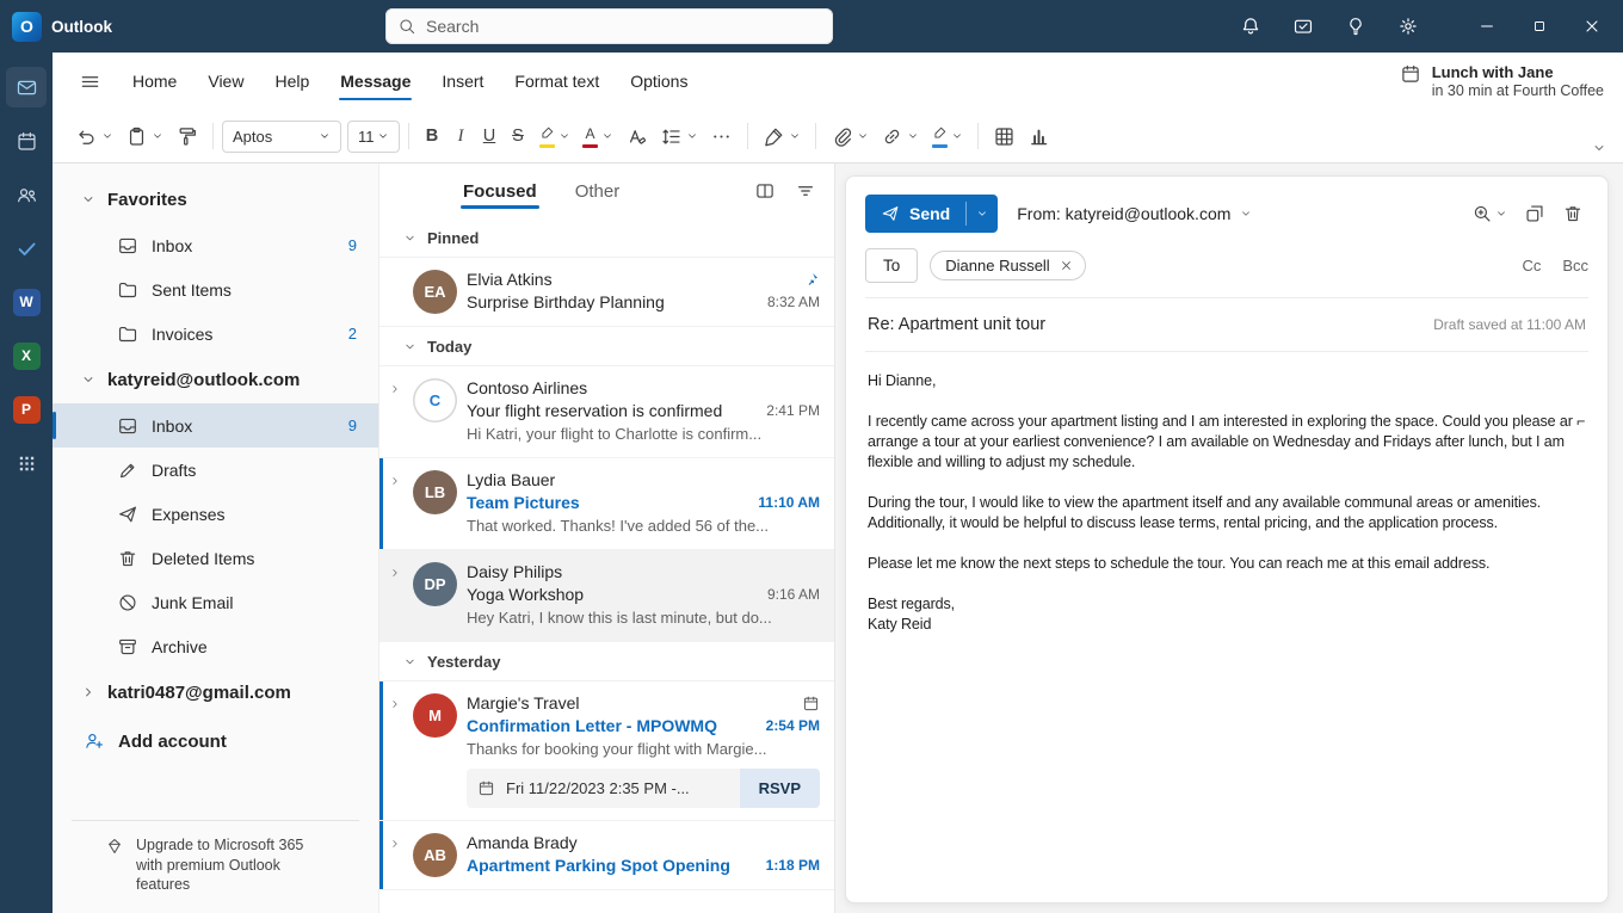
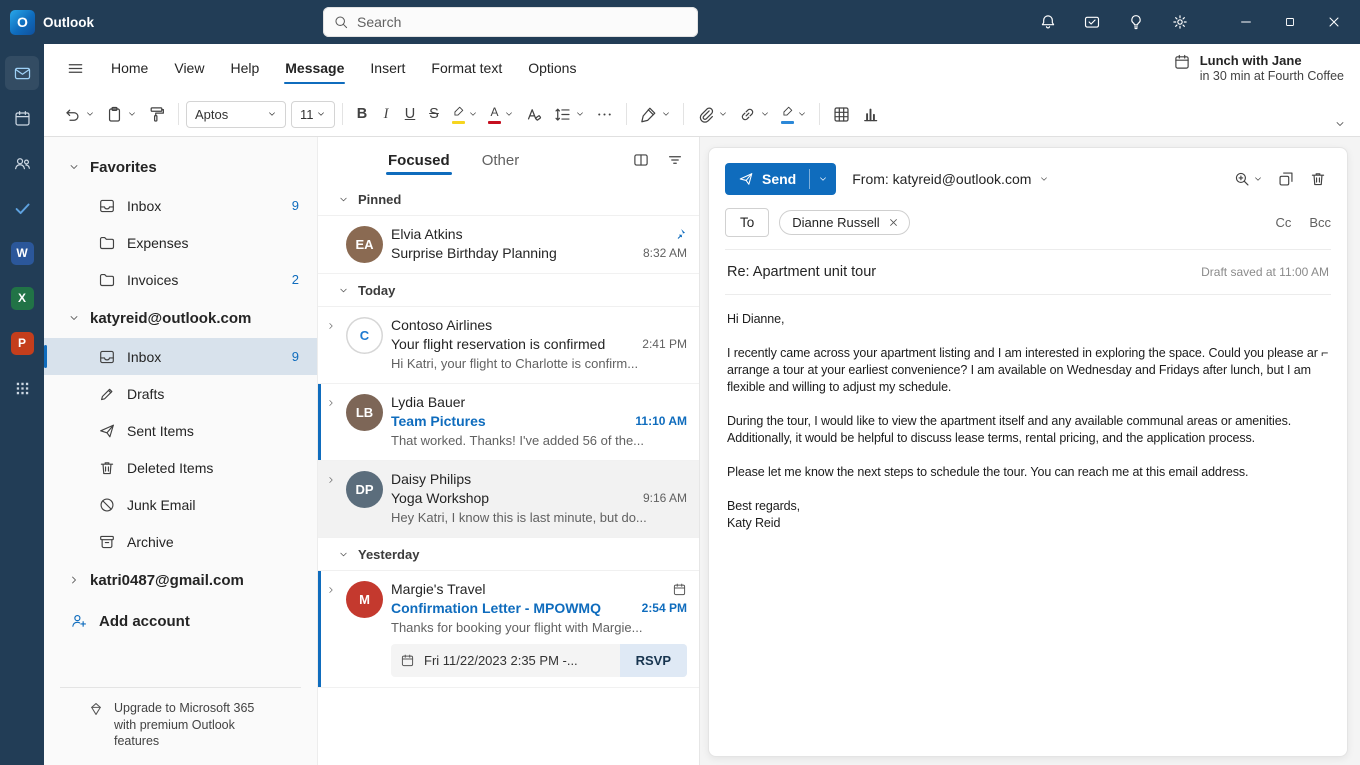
  O
  Outlook
  Search
  W
  X
  P
  Home
  View
  Help
  Message
  Insert
  Format text
  Options
  Lunch with Jane
  in 30 min at Fourth Coffee
  Aptos
  11
  B
  I
  U
  S
  A
  Favorites
  Inbox
  9
- Sent Items
+ Expenses
  Invoices
  2
  katyreid@outlook.com
  Inbox
  9
  Drafts
- Expenses
+ Sent Items
  Deleted Items
  Junk Email
  Archive
  katri0487@gmail.com
  Add account
  Upgrade to Microsoft 365 with premium Outlook features
  Focused
  Other
  Pinned
  EA
  Elvia Atkins
  Surprise Birthday Planning
  8:32 AM
  Today
  C
  Contoso Airlines
  Your flight reservation is confirmed
  2:41 PM
  Hi Katri, your flight to Charlotte is confirm...
  LB
  Lydia Bauer
  Team Pictures
  11:10 AM
  That worked. Thanks! I've added 56 of the...
  DP
  Daisy Philips
  Yoga Workshop
  9:16 AM
  Hey Katri, I know this is last minute, but do...
  Yesterday
  M
  Margie's Travel
  Confirmation Letter - MPOWMQ
  2:54 PM
  Thanks for booking your flight with Margie...
  Fri 11/22/2023 2:35 PM -...
  RSVP
- AB
- Amanda Brady
- Apartment Parking Spot Opening
- 1:18 PM
  Send
  From: katyreid@outlook.com
  To
  Dianne Russell
  Cc
  Bcc
  Re: Apartment unit tour
  Draft saved at 11:00 AM
  Hi Dianne,
  I recently came across your apartment listing and I am interested in exploring the space. Could you please ar ⌐
  arrange a tour at your earliest convenience? I am available on Wednesday and Fridays after lunch, but I am
  flexible and willing to adjust my schedule.
  During the tour, I would like to view the apartment itself and any available communal areas or amenities.
  Additionally, it would be helpful to discuss lease terms, rental pricing, and the application process.
  Please let me know the next steps to schedule the tour. You can reach me at this email address.
  Best regards,
  Katy Reid
